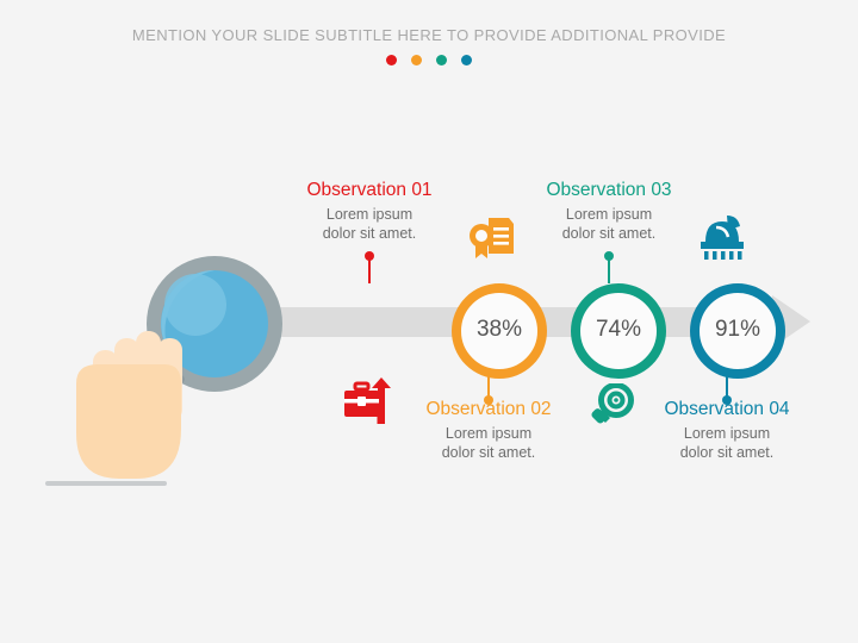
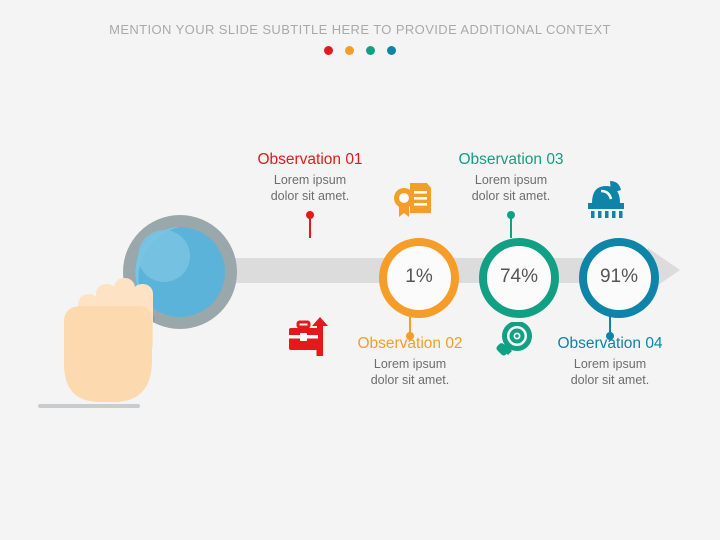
- MENTION YOUR SLIDE SUBTITLE HERE TO PROVIDE ADDITIONAL PROVIDE
+ MENTION YOUR SLIDE SUBTITLE HERE TO PROVIDE ADDITIONAL CONTEXT
  Observation 01
  Lorem ipsum
  dolor sit amet.
- 38%
+ 1%
  Observation 02
  Lorem ipsum
  dolor sit amet.
  Observation 03
  Lorem ipsum
  dolor sit amet.
  74%
  91%
  Observation 04
  Lorem ipsum
  dolor sit amet.
